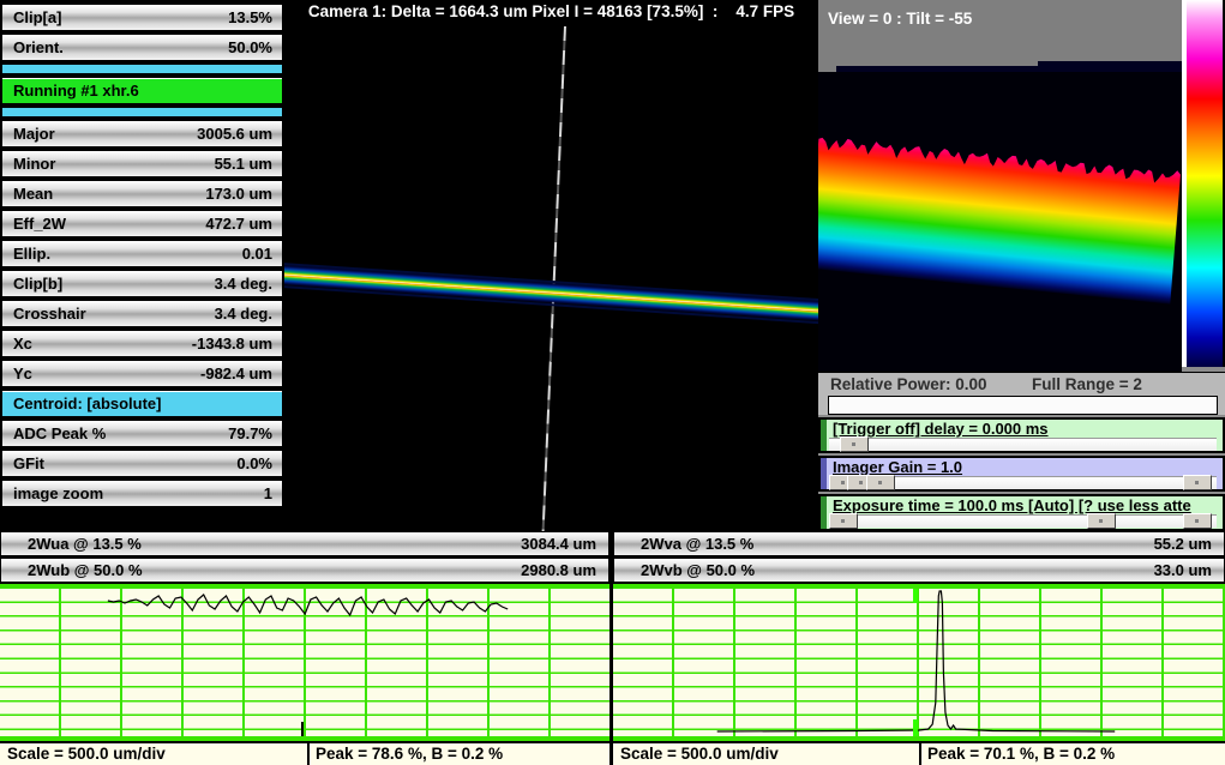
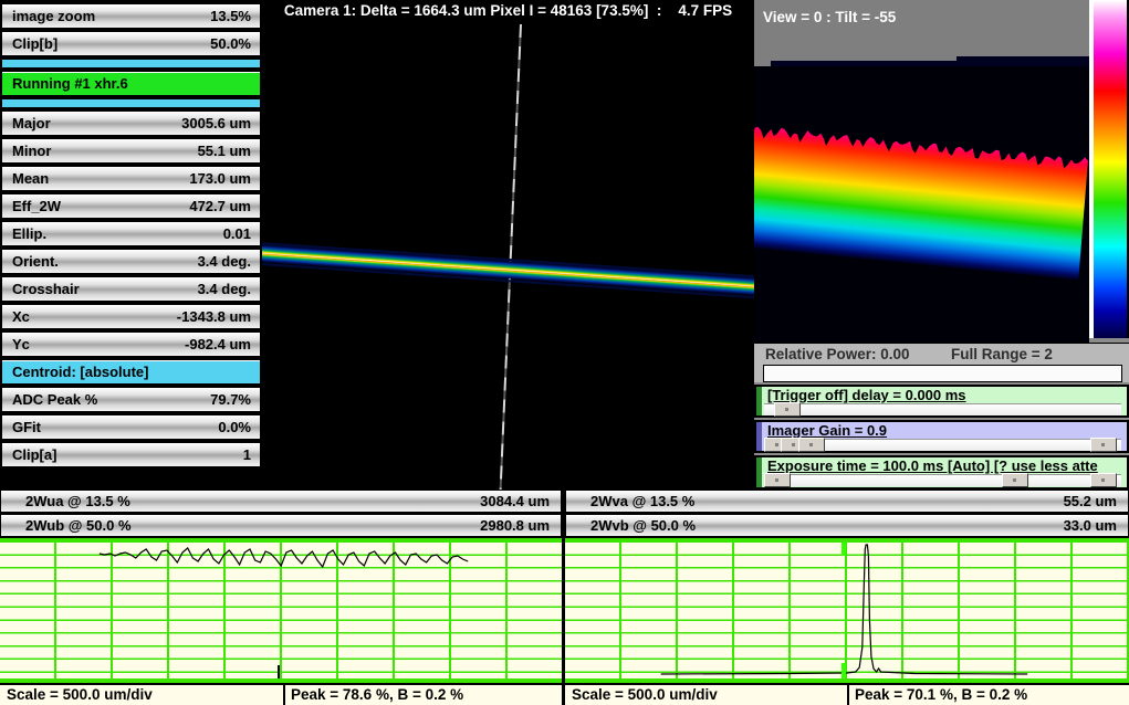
- Clip[a]
+ image zoom
  13.5%
- Orient.
+ Clip[b]
  50.0%
  Running #1 xhr.6
  Major
  3005.6 um
  Minor
  55.1 um
  Mean
  173.0 um
  Eff_2W
  472.7 um
  Ellip.
  0.01
- Clip[b]
+ Orient.
  3.4 deg.
  Crosshair
  3.4 deg.
  Xc
  -1343.8 um
  Yc
  -982.4 um
  Centroid: [absolute]
  ADC Peak %
  79.7%
  GFit
  0.0%
- image zoom
+ Clip[a]
  1
  Camera 1: Delta = 1664.3 um Pixel I = 48163 [73.5%] : 4.7 FPS
  View = 0 : Tilt = -55
  Relative Power: 0.00
  Full Range = 2
  [Trigger off] delay = 0.000 ms
- Imager Gain = 1.0
+ Imager Gain = 0.9
  Exposure time = 100.0 ms [Auto] [? use less atte
  2Wua @ 13.5 %
  3084.4 um
  2Wub @ 50.0 %
  2980.8 um
  2Wva @ 13.5 %
  55.2 um
  2Wvb @ 50.0 %
  33.0 um
  Scale = 500.0 um/div
  Peak = 78.6 %, B = 0.2 %
  Scale = 500.0 um/div
  Peak = 70.1 %, B = 0.2 %
